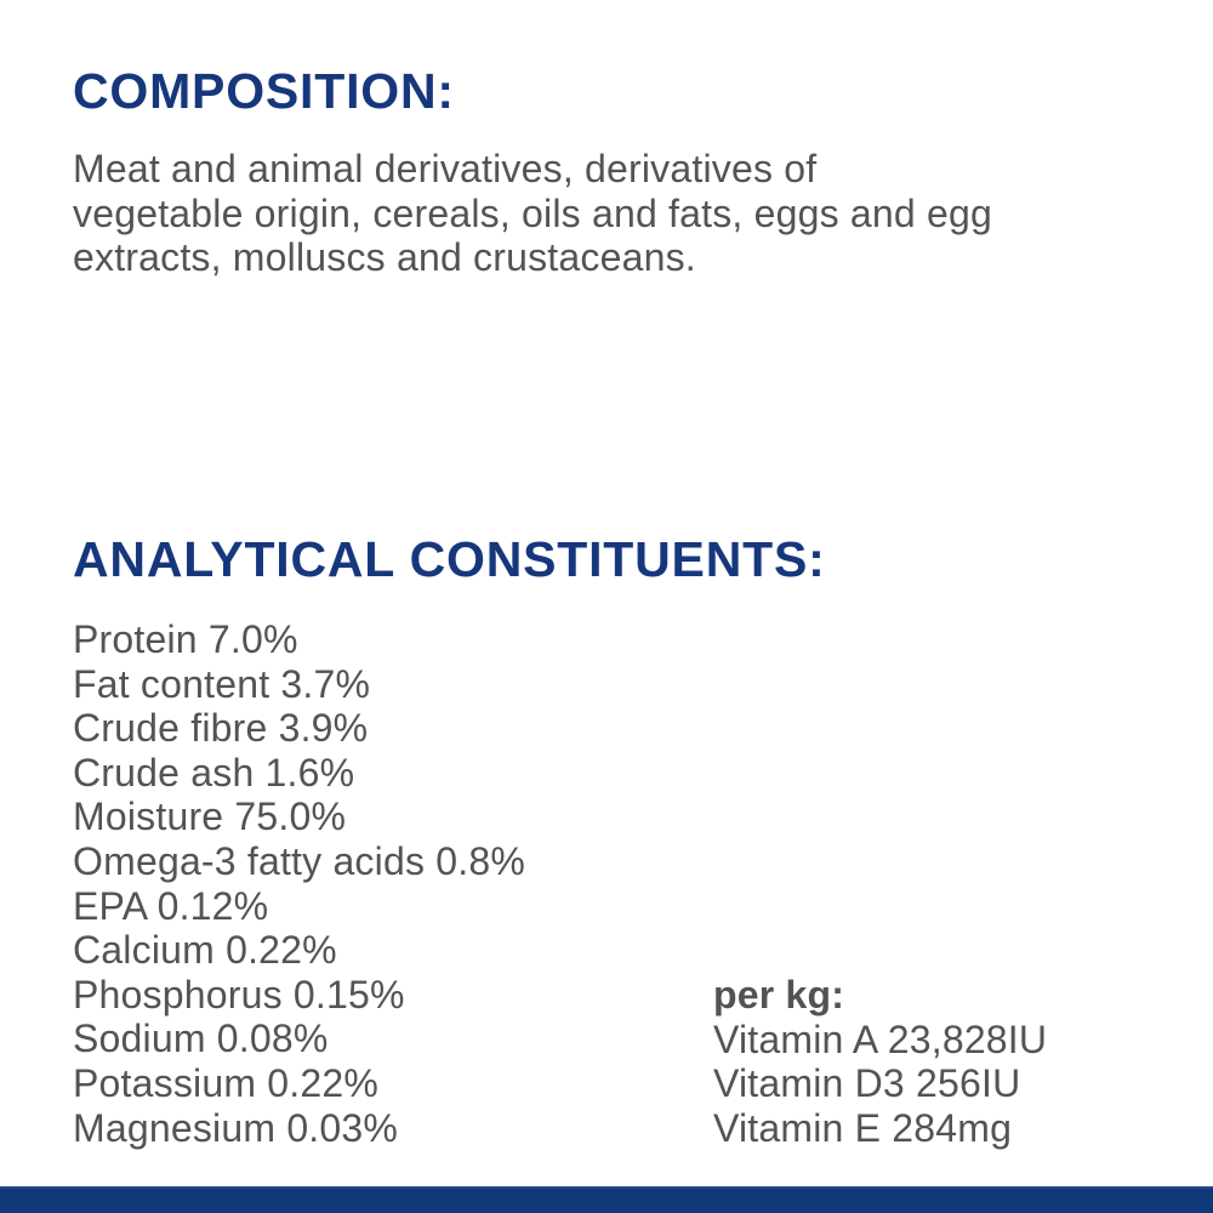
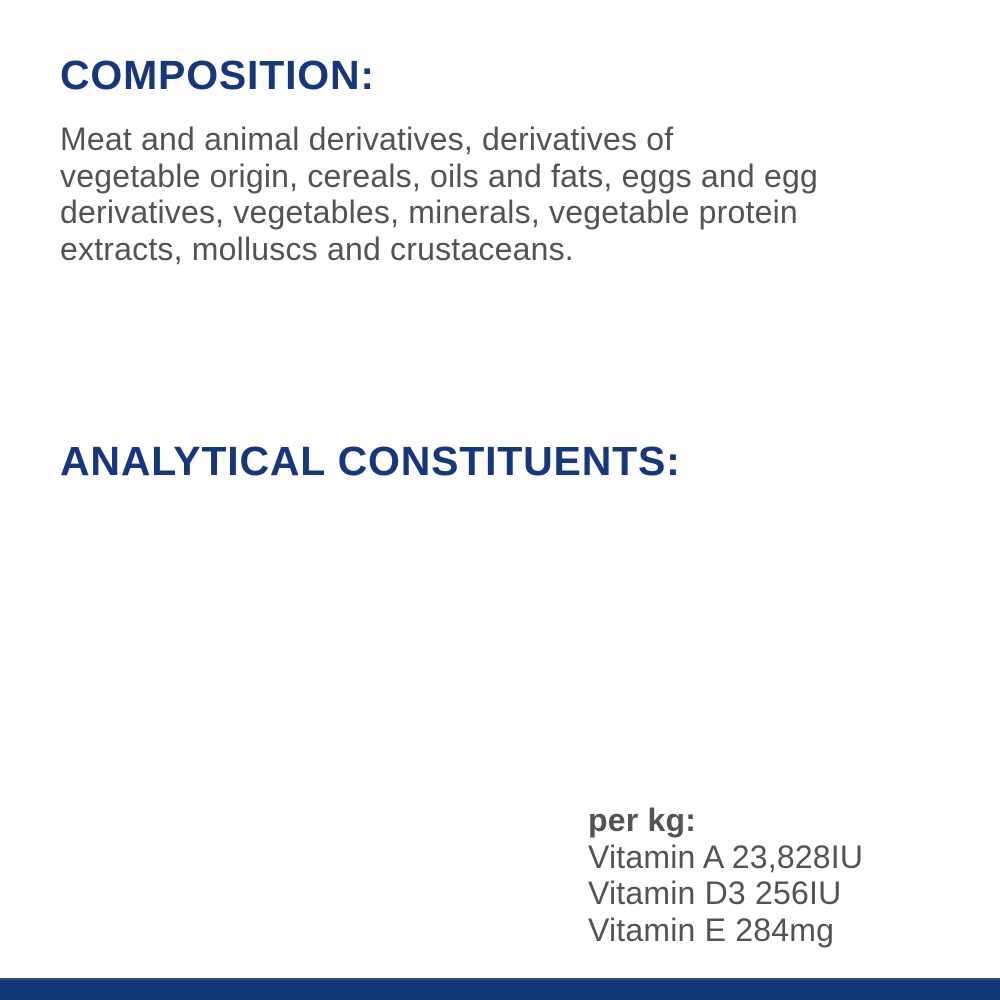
  COMPOSITION:
  Meat and animal derivatives, derivatives of
  vegetable origin, cereals, oils and fats, eggs and egg
+ derivatives, vegetables, minerals, vegetable protein
  extracts, molluscs and crustaceans.
  ANALYTICAL CONSTITUENTS:
- Protein 7.0%
- Fat content 3.7%
- Crude fibre 3.9%
- Crude ash 1.6%
- Moisture 75.0%
- Omega-3 fatty acids 0.8%
- EPA 0.12%
- Calcium 0.22%
- Phosphorus 0.15%
- Sodium 0.08%
- Potassium 0.22%
- Magnesium 0.03%
  per kg:
  Vitamin A 23,828IU
  Vitamin D3 256IU
  Vitamin E 284mg
